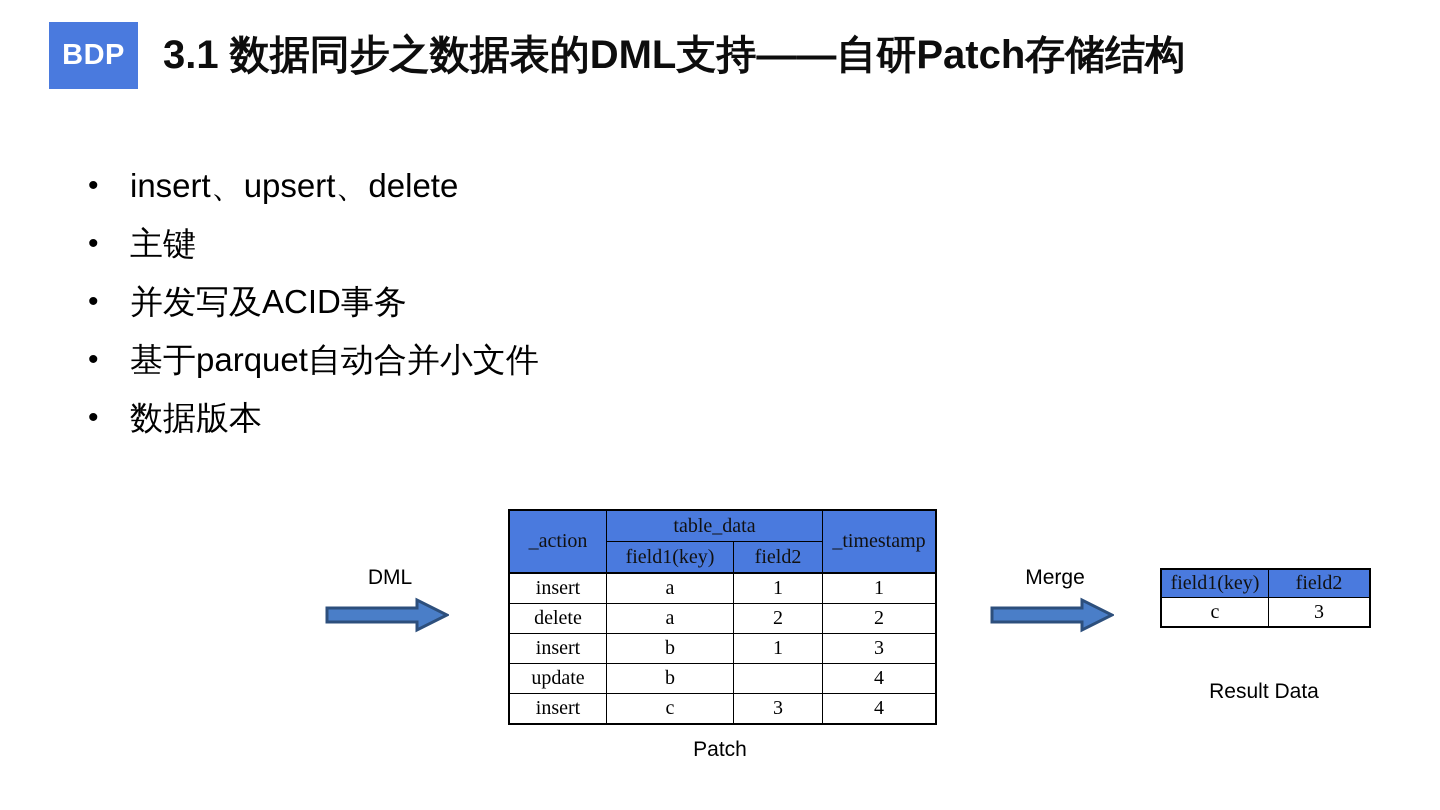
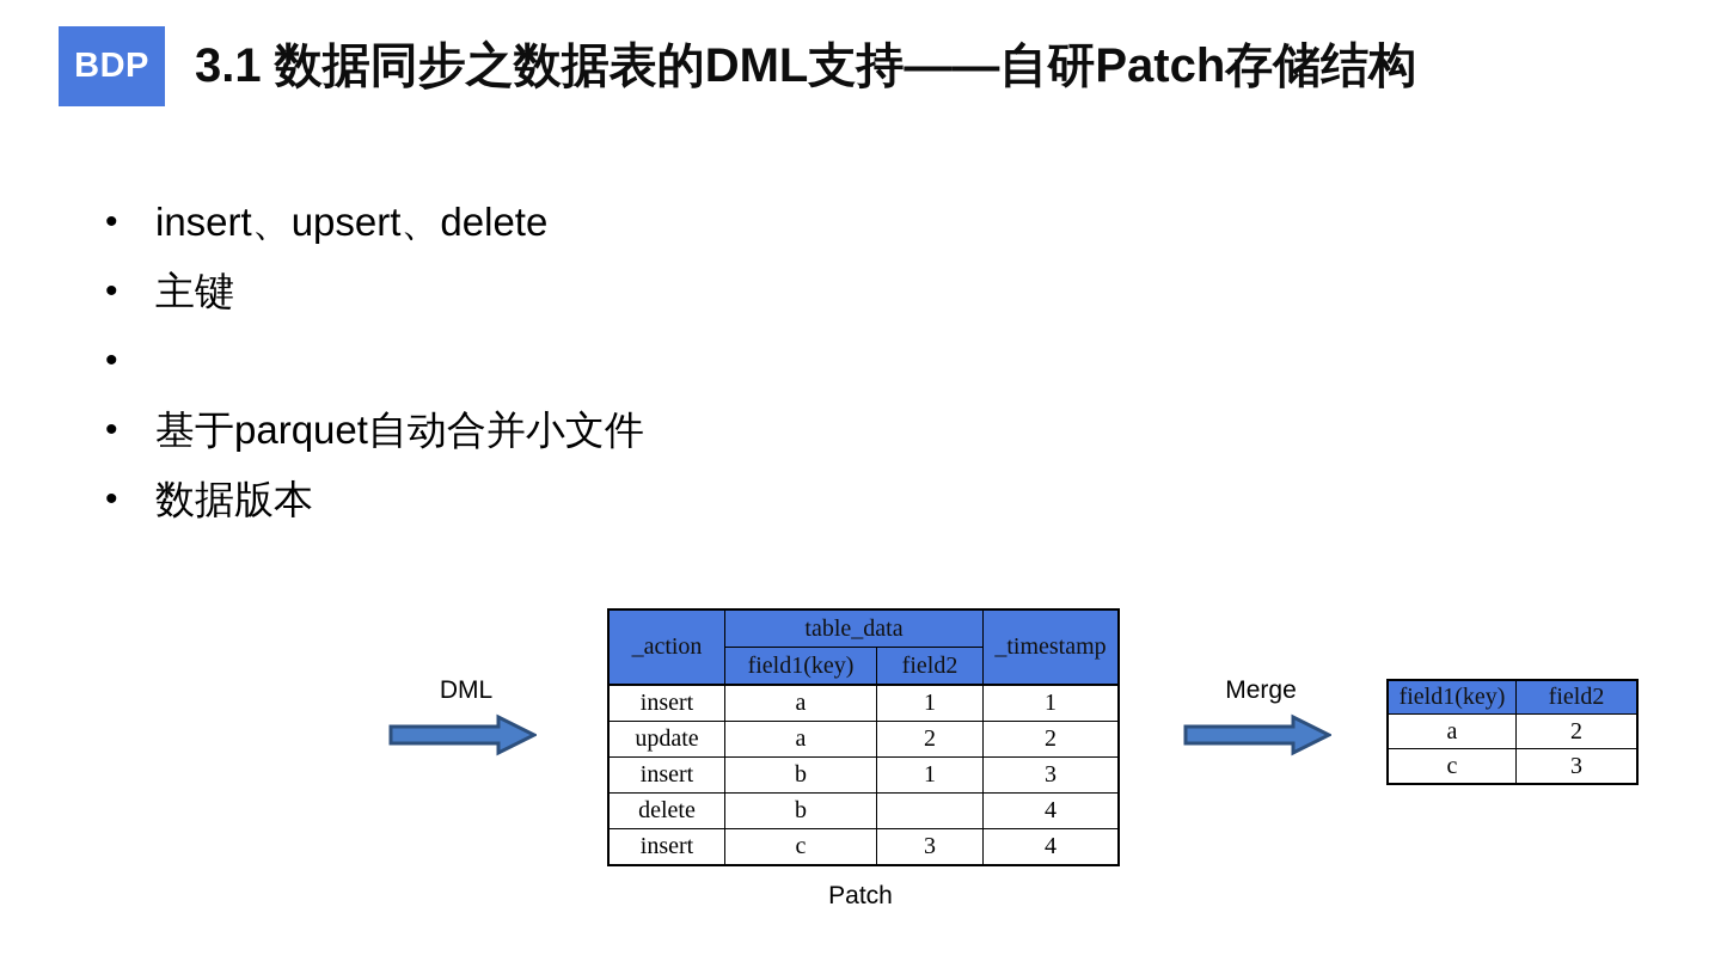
  BDP
  3.1 数据同步之数据表的DML支持——自研Patch存储结构
  •
  insert、upsert、delete
  •
  主键
  •
- 并发写及ACID事务
  •
  基于parquet自动合并小文件
  •
  数据版本
  DML
  _action	table_data	_timestamp
  field1(key)	field2
  insert	a	1	1
- delete	a	2	2
+ update	a	2	2
  insert	b	1	3
- update	b		4
+ delete	b		4
  insert	c	3	4
  Patch
  Merge
  field1(key)	field2
+ a	2
  c	3
- Result Data
